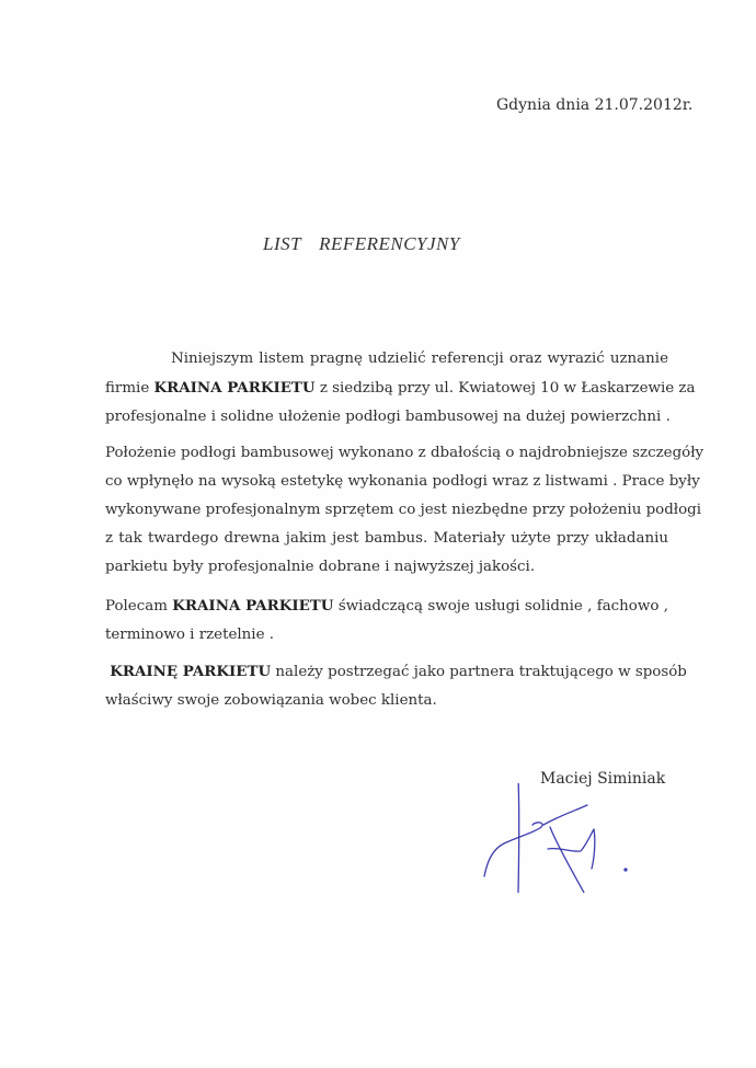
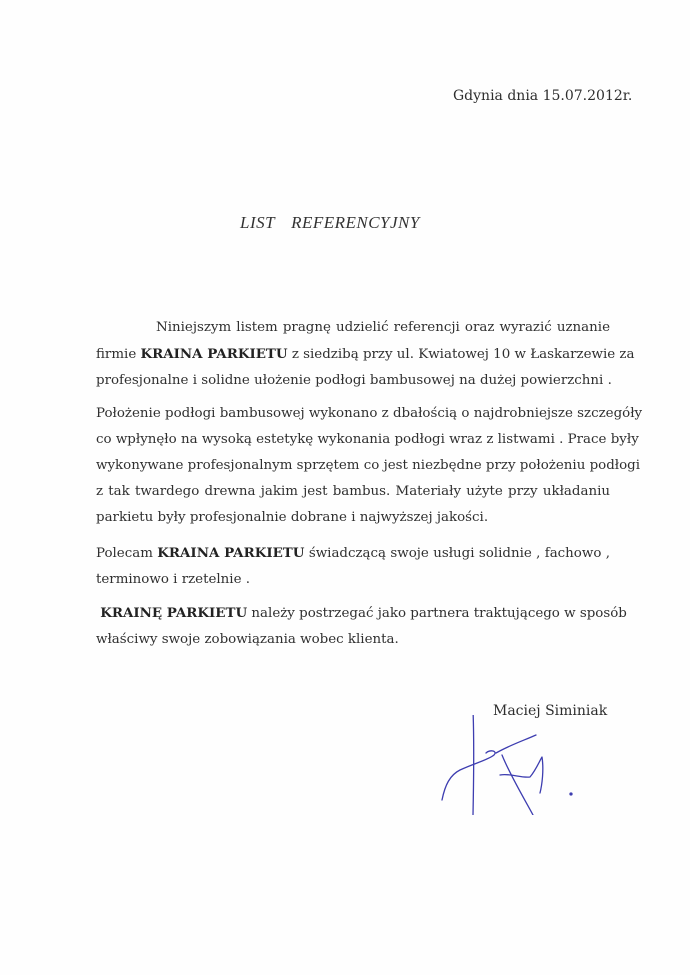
- Gdynia dnia 21.07.2012r.
+ Gdynia dnia 15.07.2012r.
  LIST REFERENCYJNY
  Niniejszym listem pragnę udzielić referencji oraz wyrazić uznanie
  firmie KRAINA PARKIETU z siedzibą przy ul. Kwiatowej 10 w Łaskarzewie za
  profesjonalne i solidne ułożenie podłogi bambusowej na dużej powierzchni .
  Położenie podłogi bambusowej wykonano z dbałością o najdrobniejsze szczegóły
  co wpłynęło na wysoką estetykę wykonania podłogi wraz z listwami . Prace były
  wykonywane profesjonalnym sprzętem co jest niezbędne przy położeniu podłogi
  z tak twardego drewna jakim jest bambus. Materiały użyte przy układaniu
  parkietu były profesjonalnie dobrane i najwyższej jakości.
  Polecam KRAINA PARKIETU świadczącą swoje usługi solidnie , fachowo ,
  terminowo i rzetelnie .
  KRAINĘ PARKIETU należy postrzegać jako partnera traktującego w sposób
  właściwy swoje zobowiązania wobec klienta.
  Maciej Siminiak
